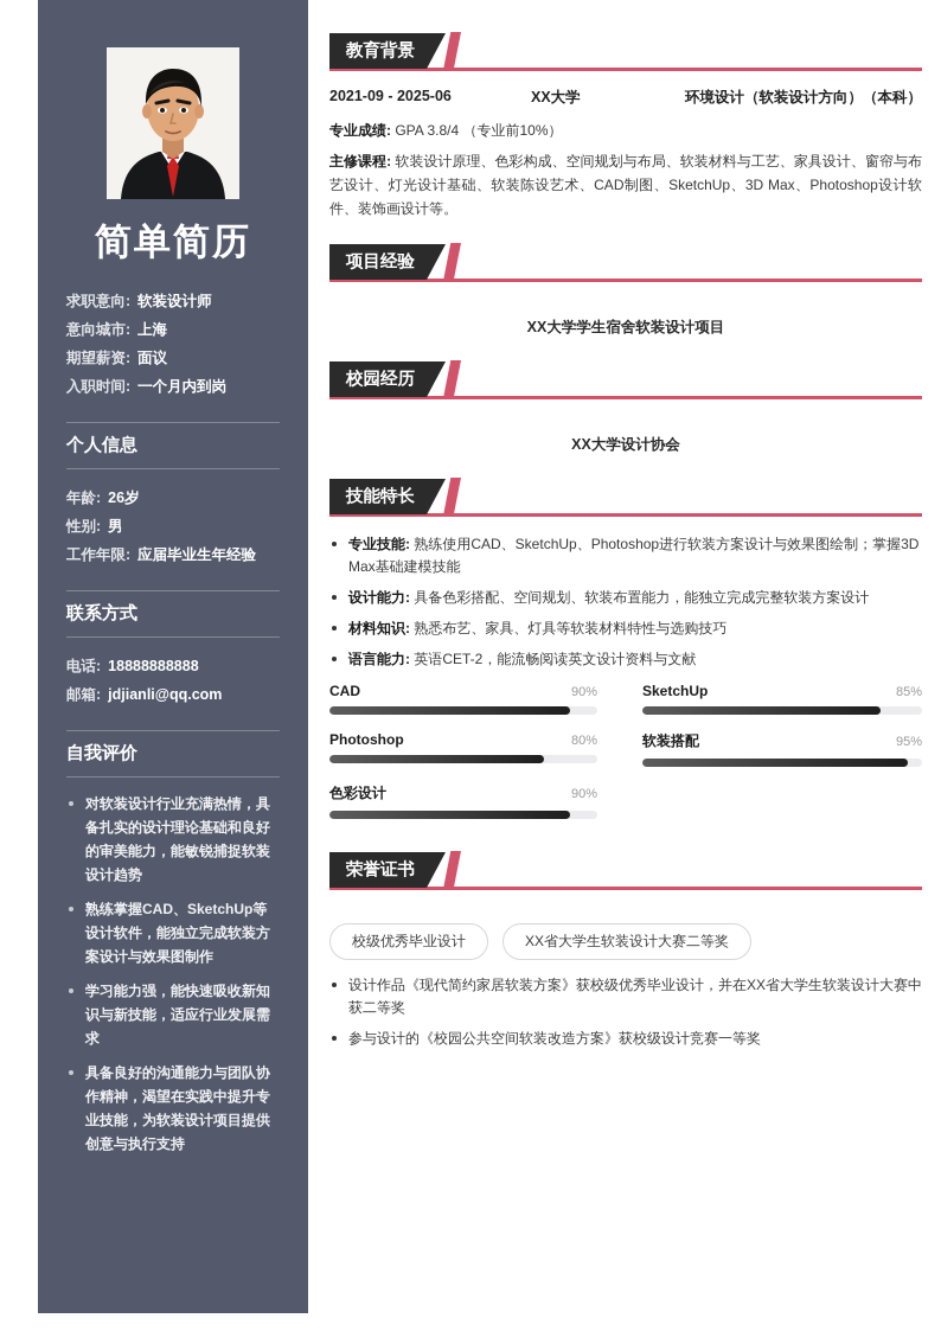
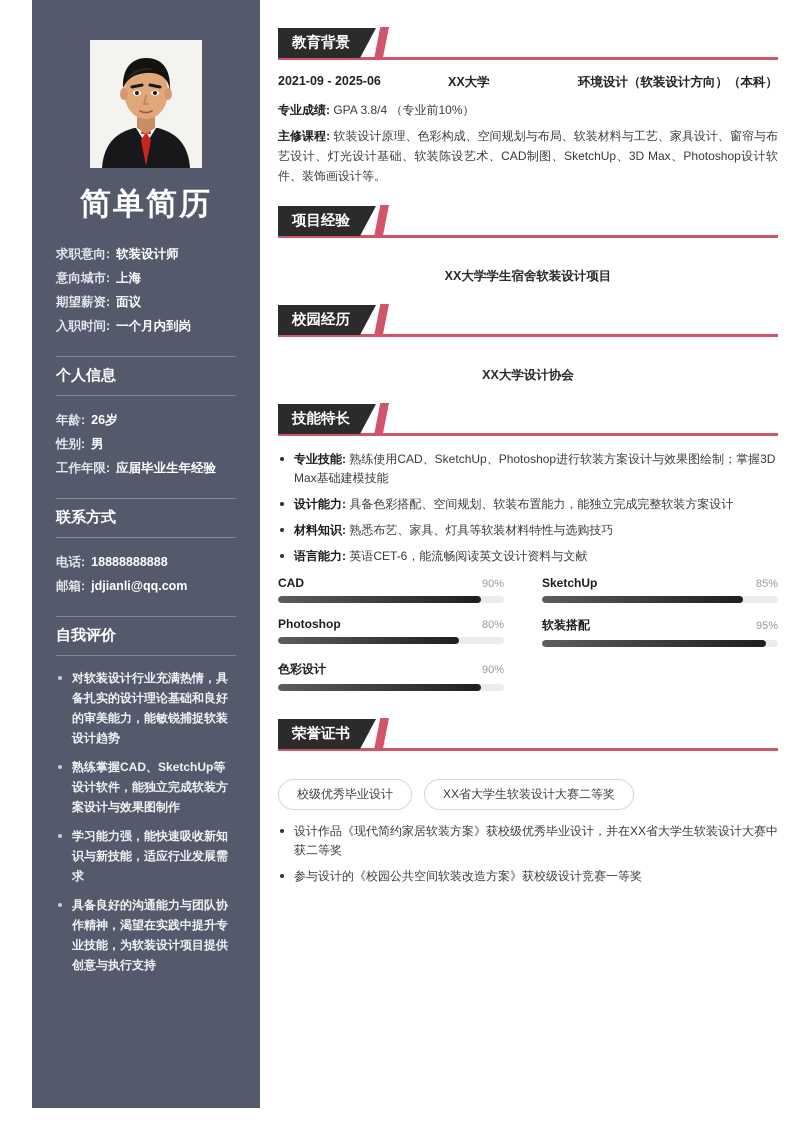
  简单简历
  求职意向: 软装设计师
  意向城市: 上海
  期望薪资: 面议
  入职时间: 一个月内到岗
  个人信息
  年龄: 26岁
  性别: 男
  工作年限: 应届毕业生年经验
  联系方式
  电话: 18888888888
  邮箱: jdjianli@qq.com
  自我评价
  对软装设计行业充满热情，具备扎实的设计理论基础和良好的审美能力，能敏锐捕捉软装设计趋势
  熟练掌握CAD、SketchUp等设计软件，能独立完成软装方案设计与效果图制作
  学习能力强，能快速吸收新知识与新技能，适应行业发展需求
  具备良好的沟通能力与团队协作精神，渴望在实践中提升专业技能，为软装设计项目提供创意与执行支持
  教育背景
  2021-09 - 2025-06
  XX大学
  环境设计（软装设计方向）（本科）
  专业成绩: GPA 3.8/4 （专业前10%）
  主修课程: 软装设计原理、色彩构成、空间规划与布局、软装材料与工艺、家具设计、窗帘与布艺设计、灯光设计基础、软装陈设艺术、CAD制图、SketchUp、3D Max、Photoshop设计软件、装饰画设计等。
  项目经验
  XX大学学生宿舍软装设计项目
  校园经历
  XX大学设计协会
  技能特长
  专业技能: 熟练使用CAD、SketchUp、Photoshop进行软装方案设计与效果图绘制；掌握3D Max基础建模技能
  设计能力: 具备色彩搭配、空间规划、软装布置能力，能独立完成完整软装方案设计
  材料知识: 熟悉布艺、家具、灯具等软装材料特性与选购技巧
- 语言能力: 英语CET-2，能流畅阅读英文设计资料与文献
+ 语言能力: 英语CET-6，能流畅阅读英文设计资料与文献
  CAD
  90%
  SketchUp
  85%
  Photoshop
  80%
  软装搭配
  95%
  色彩设计
  90%
  荣誉证书
  校级优秀毕业设计
  XX省大学生软装设计大赛二等奖
  设计作品《现代简约家居软装方案》获校级优秀毕业设计，并在XX省大学生软装设计大赛中获二等奖
  参与设计的《校园公共空间软装改造方案》获校级设计竞赛一等奖
